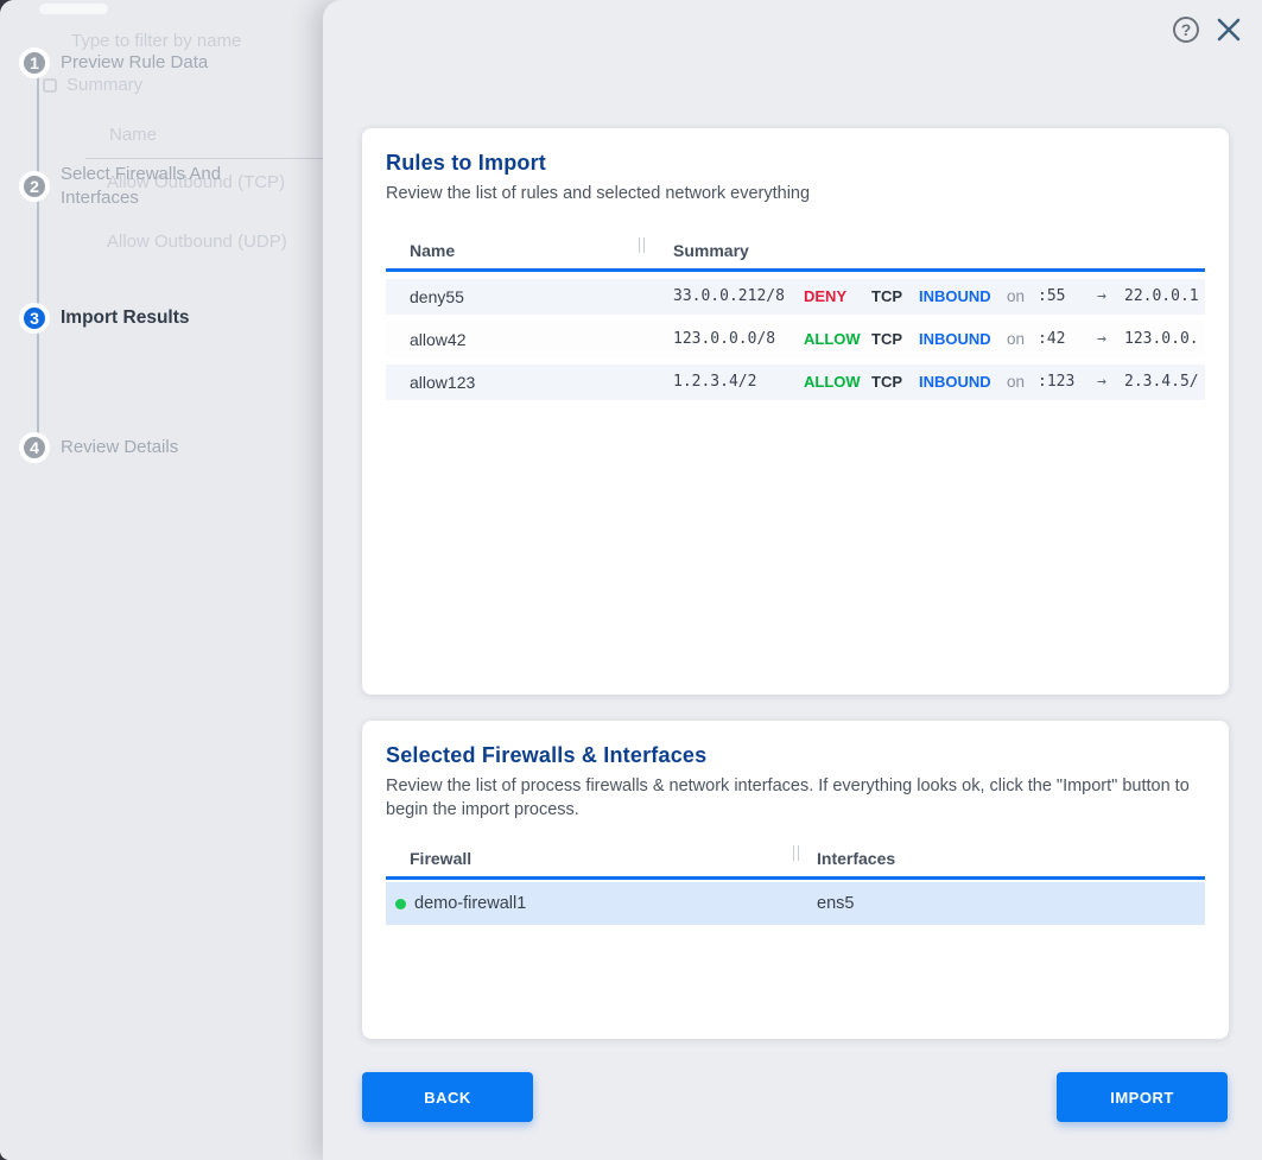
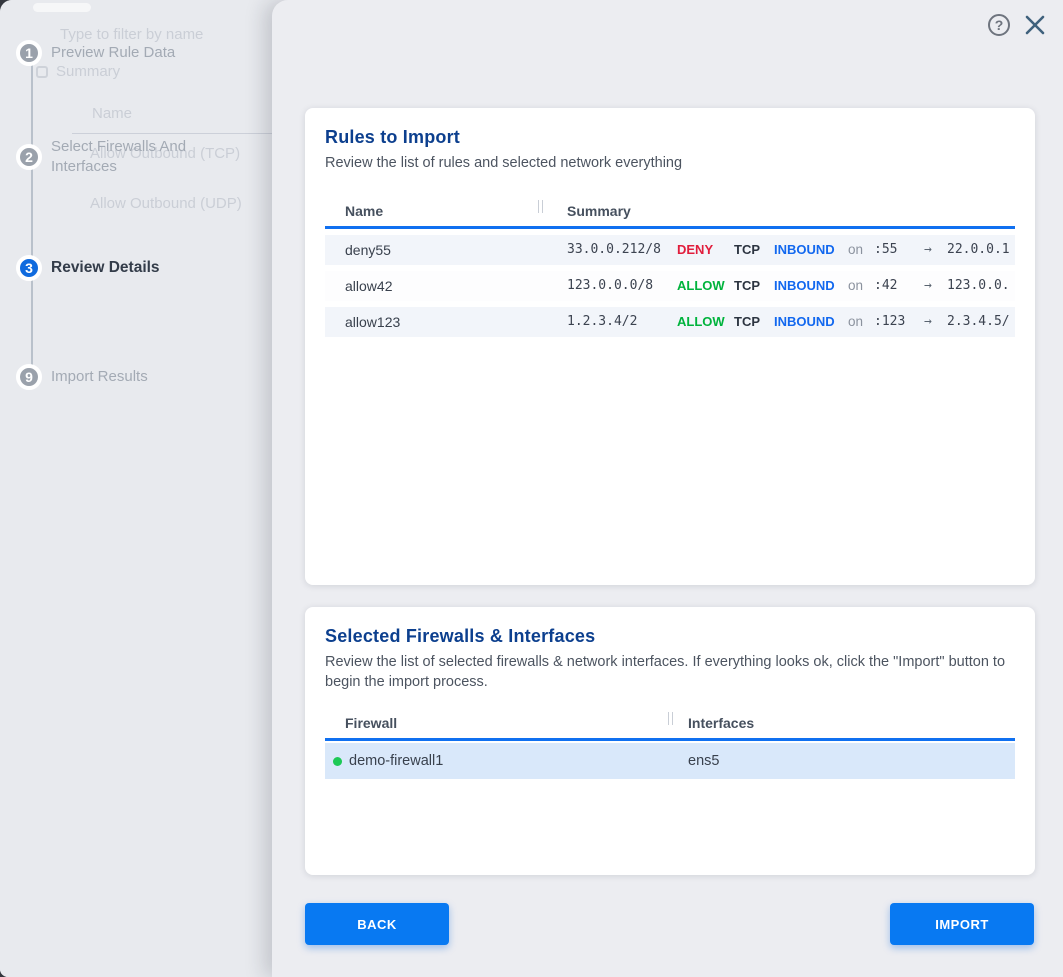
  Type to filter by name
  Summary
  Name
  Allow Outbound (TCP)
  Allow Outbound (UDP)
  1
  Preview Rule Data
  2
  Select Firewalls And Interfaces
  3
- Import Results
+ Review Details
- 4
+ 9
- Review Details
+ Import Results
  ?
  Rules to Import
  Review the list of rules and selected network everything
  Name
  Summary
  deny55
  33.0.0.212/8
  DENY
  TCP
  INBOUND
  on
  :55
  →
  22.0.0.1
  allow42
  123.0.0.0/8
  ALLOW
  TCP
  INBOUND
  on
  :42
  →
  123.0.0.
  allow123
  1.2.3.4/2
  ALLOW
  TCP
  INBOUND
  on
  :123
  →
  2.3.4.5/
  Selected Firewalls & Interfaces
- Review the list of process firewalls & network interfaces. If everything looks ok, click the "Import" button to begin the import process.
+ Review the list of selected firewalls & network interfaces. If everything looks ok, click the "Import" button to begin the import process.
  Firewall
  Interfaces
  demo-firewall1
  ens5
  BACK
  IMPORT
